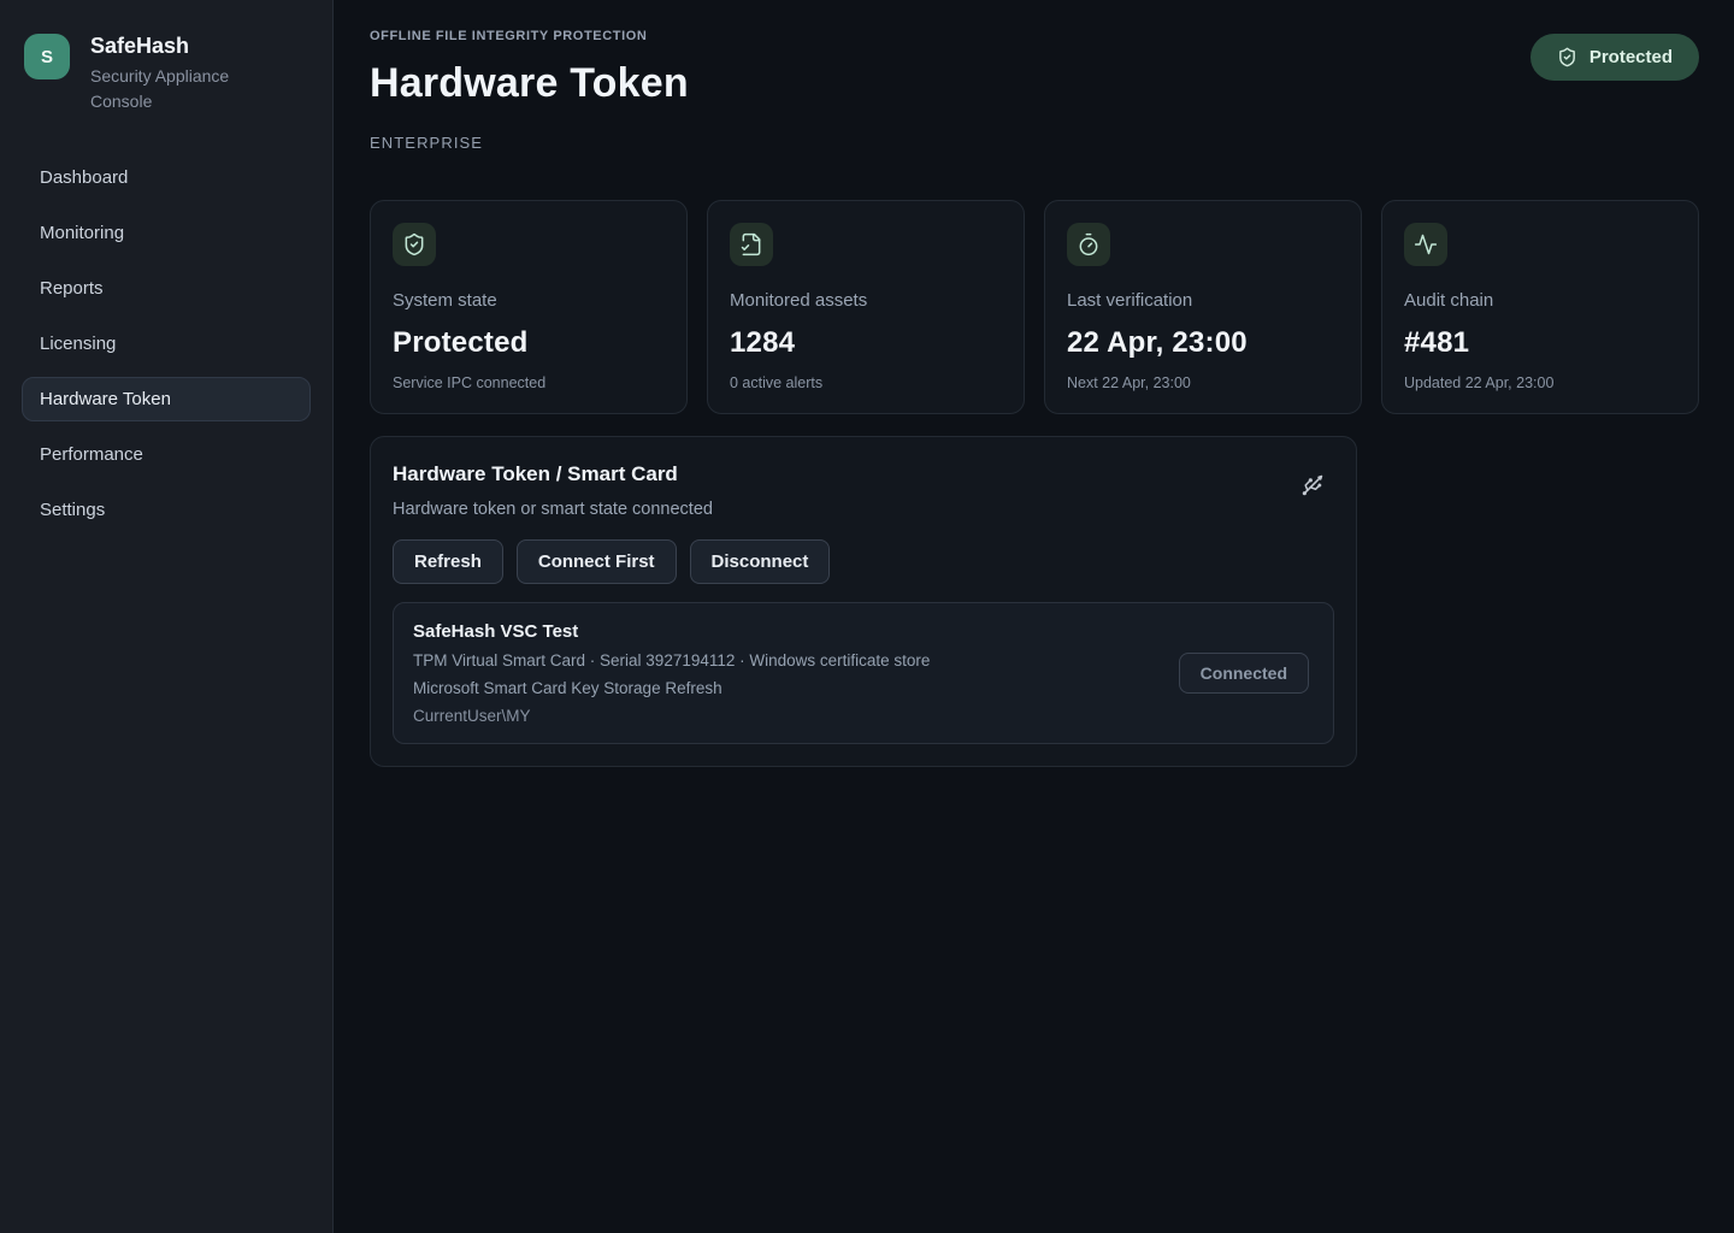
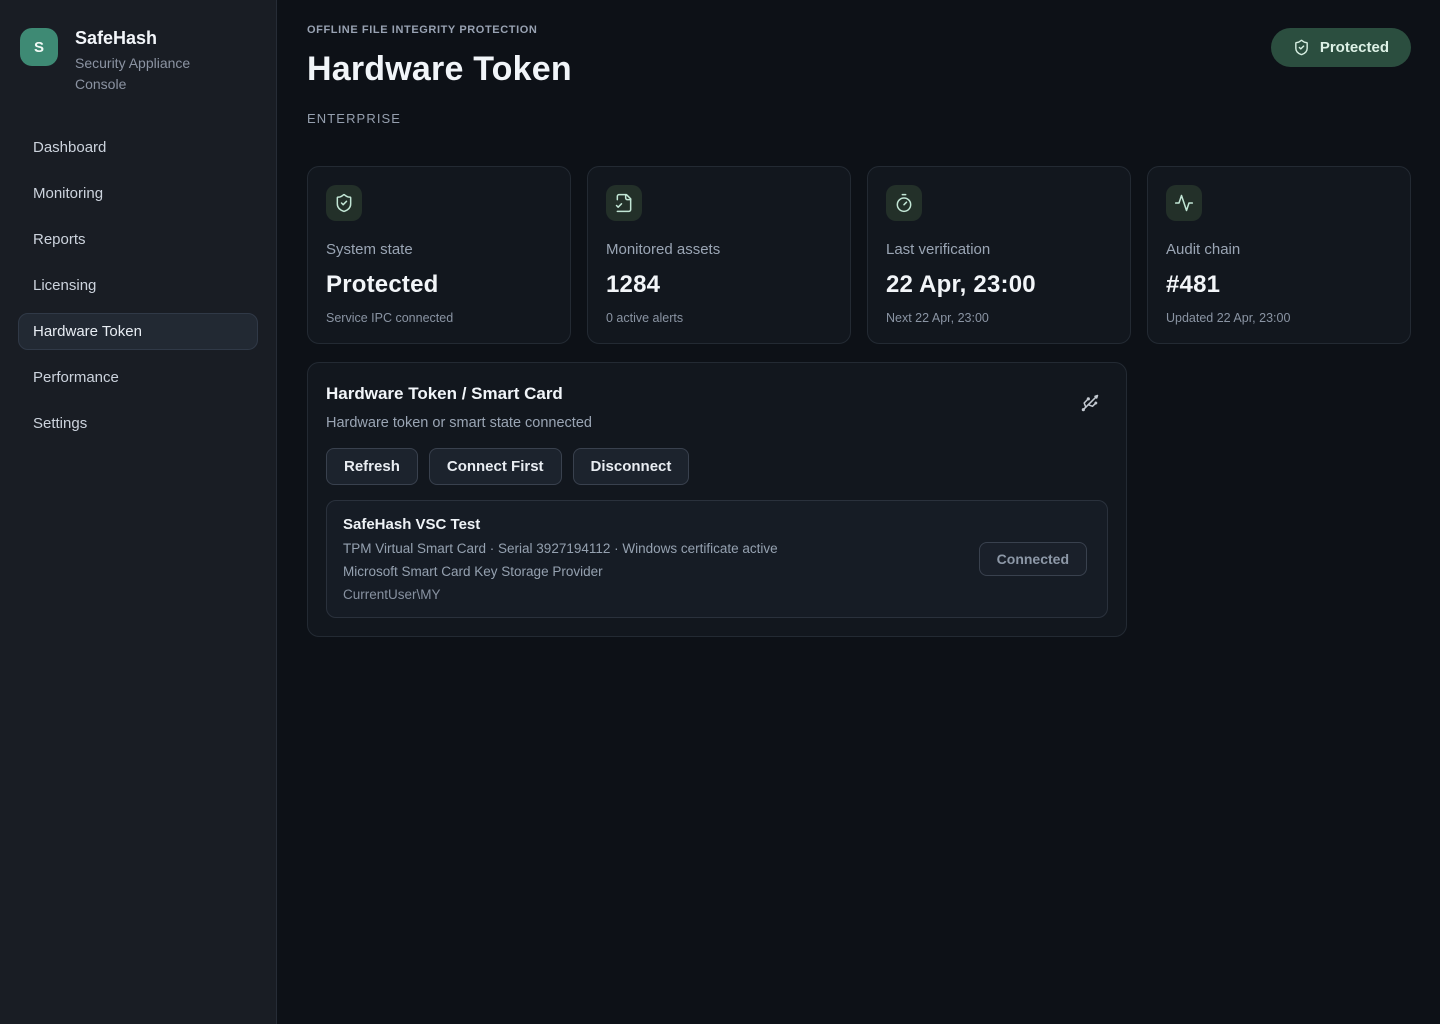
  S
  SafeHash
  Security Appliance Console
  Dashboard
  Monitoring
  Reports
  Licensing
  Hardware Token
  Performance
  Settings
  OFFLINE FILE INTEGRITY PROTECTION
  Hardware Token
  ENTERPRISE
  Protected
  System state
  Protected
  Service IPC connected
  Monitored assets
  1284
  0 active alerts
  Last verification
  22 Apr, 23:00
  Next 22 Apr, 23:00
  Audit chain
  #481
  Updated 22 Apr, 23:00
  Hardware Token / Smart Card
  Hardware token or smart state connected
  Refresh
  Connect First
  Disconnect
  SafeHash VSC Test
- TPM Virtual Smart Card · Serial 3927194112 · Windows certificate store
+ TPM Virtual Smart Card · Serial 3927194112 · Windows certificate active
- Microsoft Smart Card Key Storage Refresh
+ Microsoft Smart Card Key Storage Provider
  CurrentUser\MY
  Connected
